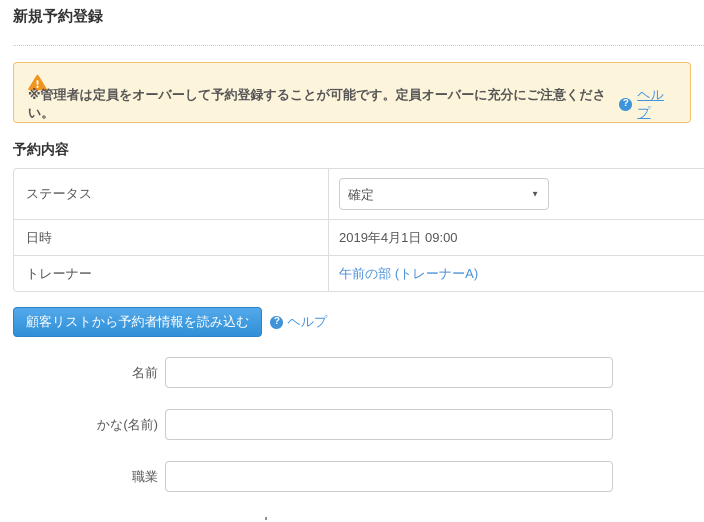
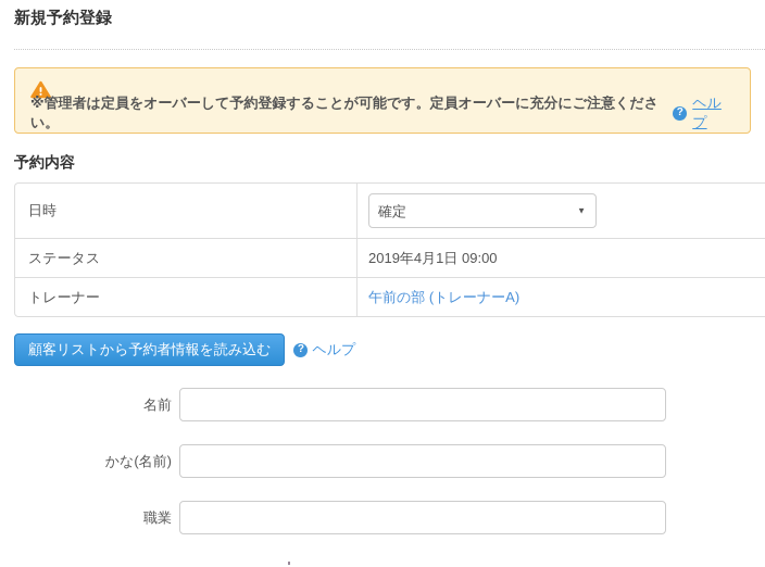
  新規予約登録
  ※管理者は定員をオーバーして予約登録することが可能です。定員オーバーに充分にご注意ください。
  ?
  ヘルプ
  予約内容
- ステータス
+ 日時
  確定
  ▼
- 日時
+ ステータス
  2019年4月1日 09:00
  トレーナー
  午前の部 (トレーナーA)
  顧客リストから予約者情報を読み込む
  ?
  ヘルプ
  名前
  かな(名前)
  職業
